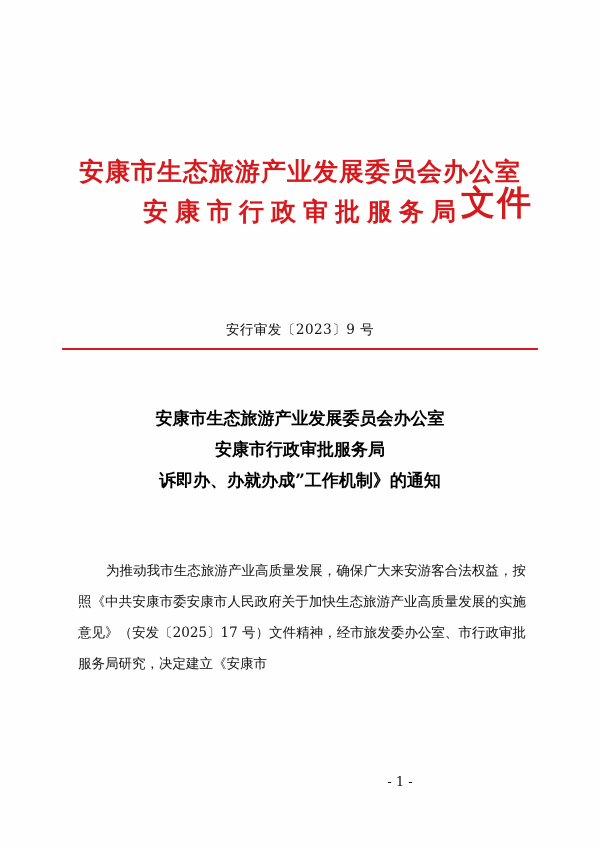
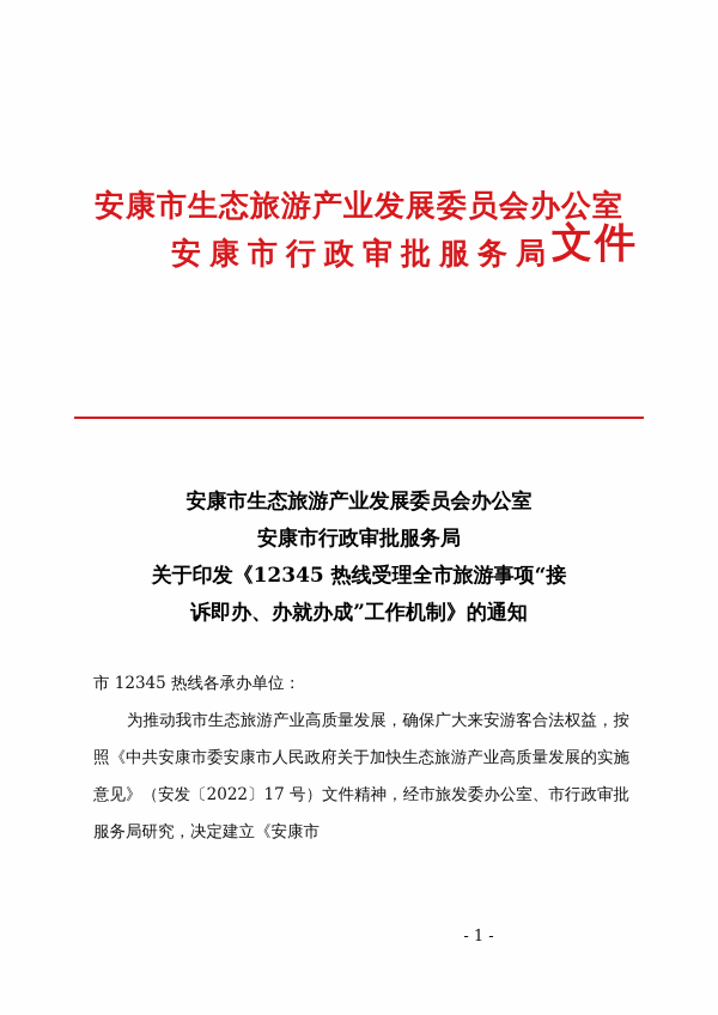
  安康市生态旅游产业发展委员会办公室
  安康市行政审批服务局
  文件
- 安行审发〔2023〕9 号
  安康市生态旅游产业发展委员会办公室
  安康市行政审批服务局
+ 关于印发《12345 热线受理全市旅游事项“接
  诉即办、办就办成”工作机制》的通知
+ 市 12345 热线各承办单位：
- 为推动我市生态旅游产业高质量发展，确保广大来安游客合法权益，按照《中共安康市委安康市人民政府关于加快生态旅游产业高质量发展的实施意见》（安发〔2025〕17 号）文件精神，经市旅发委办公室、市行政审批服务局研究，决定建立《安康市
+ 为推动我市生态旅游产业高质量发展，确保广大来安游客合法权益，按照《中共安康市委安康市人民政府关于加快生态旅游产业高质量发展的实施意见》（安发〔2022〕17 号）文件精神，经市旅发委办公室、市行政审批服务局研究，决定建立《安康市
  - 1 -
